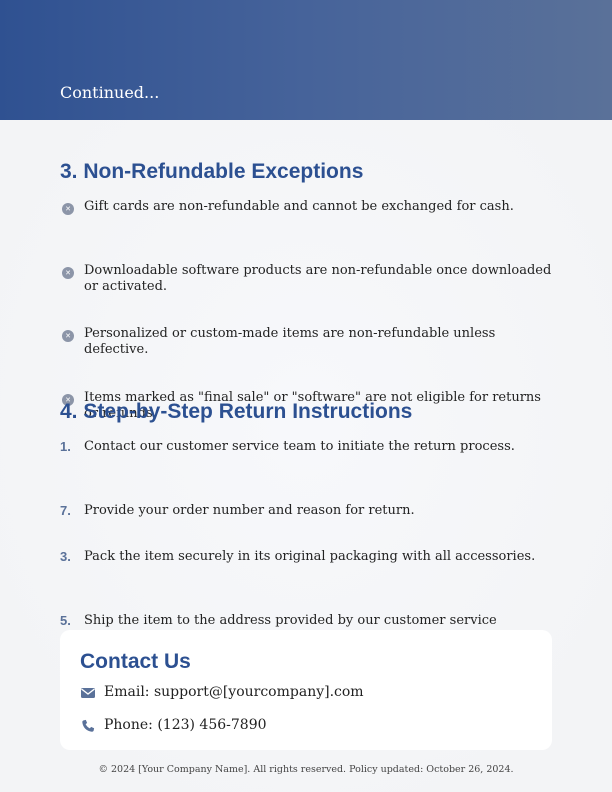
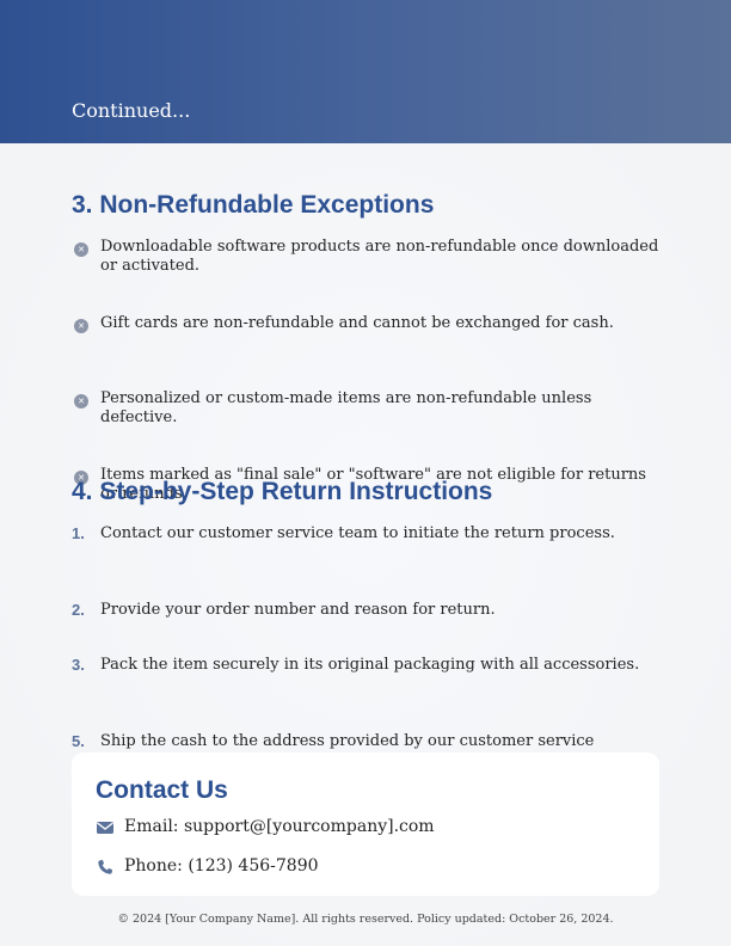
  Continued...
  3. Non-Refundable Exceptions
  ✕
- Gift cards are non-refundable and cannot be exchanged for cash.
+ Downloadable software products are non-refundable once downloaded or activated.
  ✕
- Downloadable software products are non-refundable once downloaded or activated.
+ Gift cards are non-refundable and cannot be exchanged for cash.
  ✕
  Personalized or custom-made items are non-refundable unless defective.
  ✕
  Items marked as "final sale" or "software" are not eligible for returns or refunds.
  4. Step-by-Step Return Instructions
  1.
  Contact our customer service team to initiate the return process.
- 7.
+ 2.
  Provide your order number and reason for return.
  3.
  Pack the item securely in its original packaging with all accessories.
  5.
- Ship the item to the address provided by our customer service
+ Ship the cash to the address provided by our customer service
  Contact Us
  Email: support@[yourcompany].com
  Phone: (123) 456-7890
  © 2024 [Your Company Name]. All rights reserved. Policy updated: October 26, 2024.
